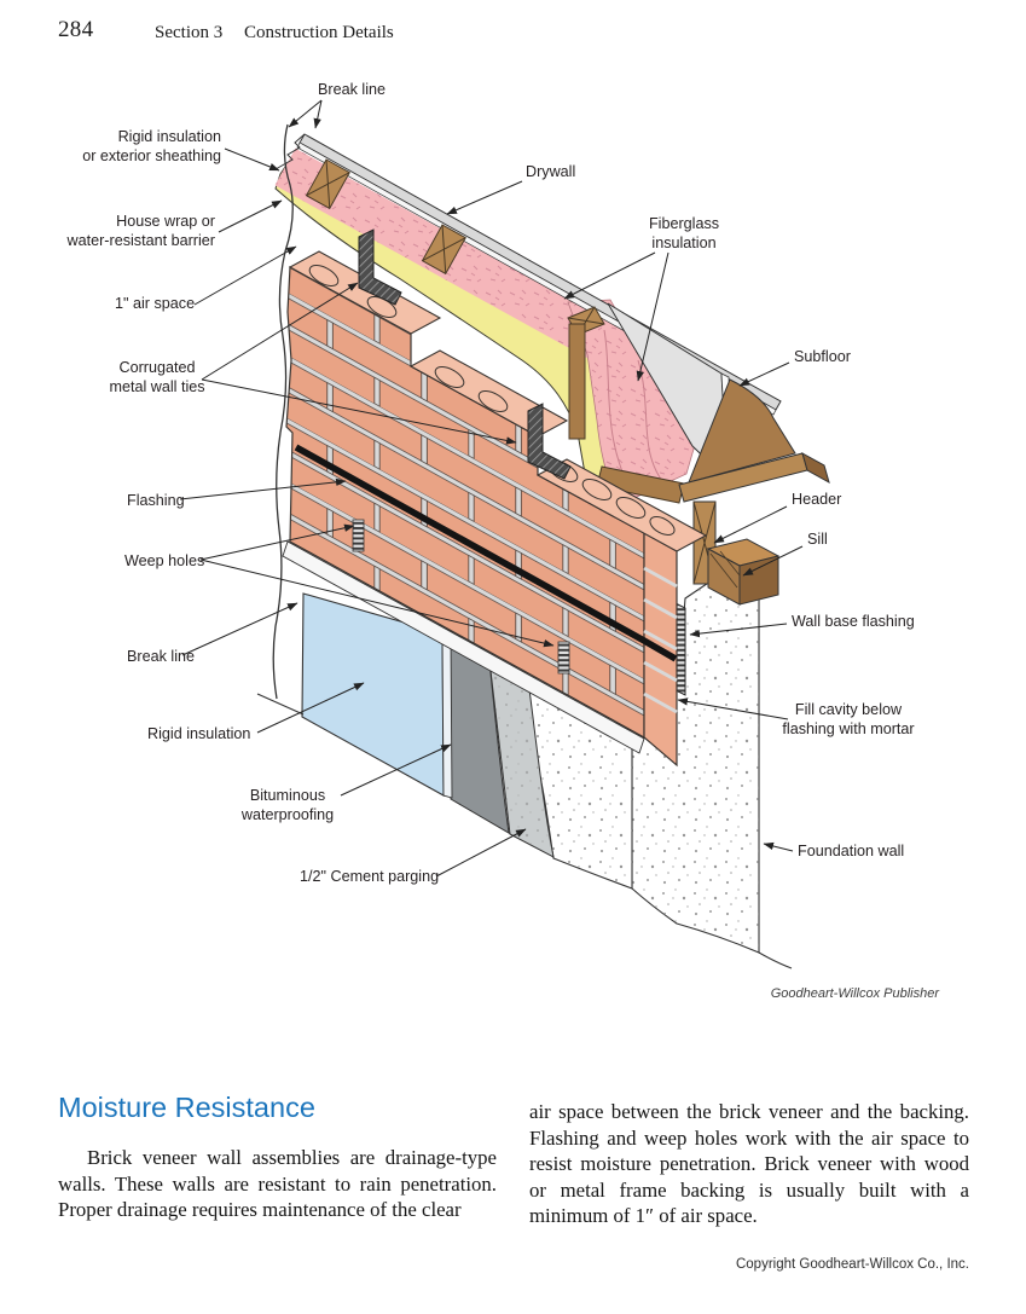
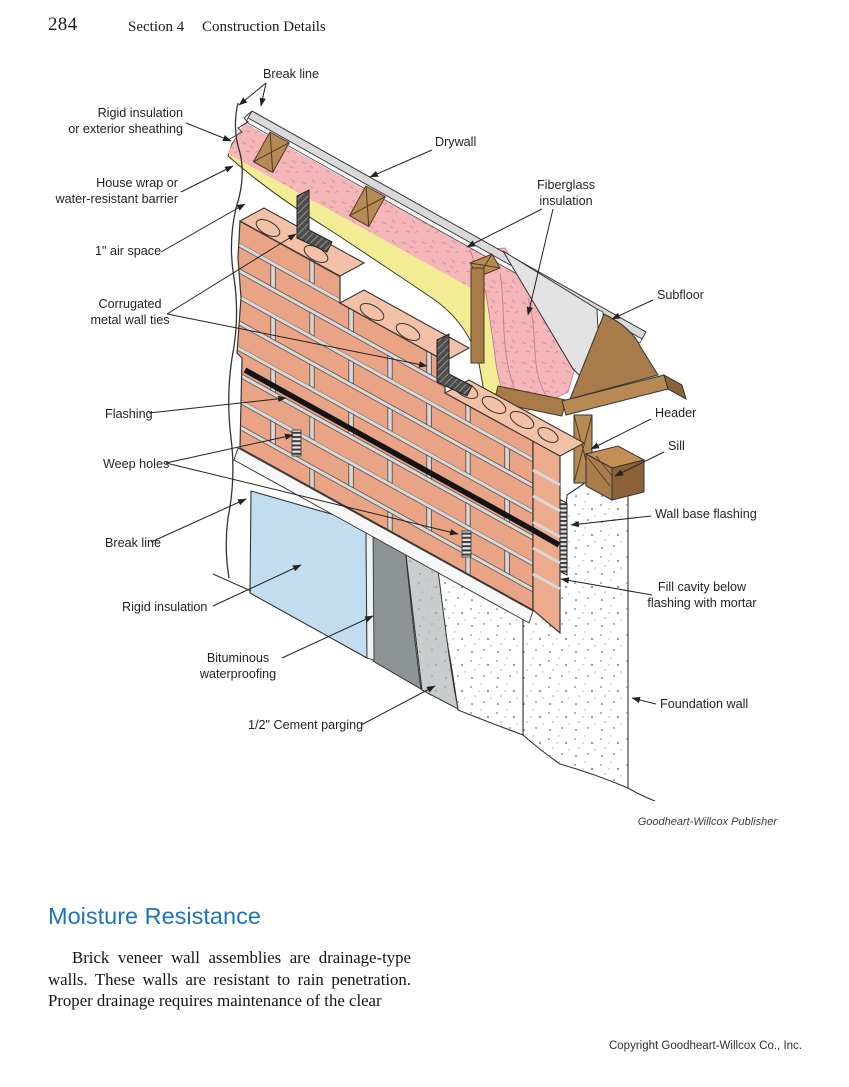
  284
- Section 3 Construction Details
+ Section 4 Construction Details
  Break line
  Rigid insulation
  or exterior sheathing
  Drywall
  House wrap or
  water-resistant barrier
  1" air space
  Corrugated
  metal wall ties
  Fiberglass
  insulation
  Subfloor
  Header
  Sill
  Wall base flashing
  Fill cavity below
  flashing with mortar
  Foundation wall
  Flashing
  Weep holes
  Break line
  Rigid insulation
  Bituminous
  waterproofing
  1/2" Cement parging
  Goodheart-Willcox Publisher
  Moisture Resistance
  Brick veneer wall assemblies are drainage-type walls. These walls are resistant to rain penetration. Proper drainage requires maintenance of the clear
- air space between the brick veneer and the backing. Flashing and weep holes work with the air space to resist moisture penetration. Brick veneer with wood or metal frame backing is usually built with a minimum of 1″ of air space.
  Copyright Goodheart-Willcox Co., Inc.
